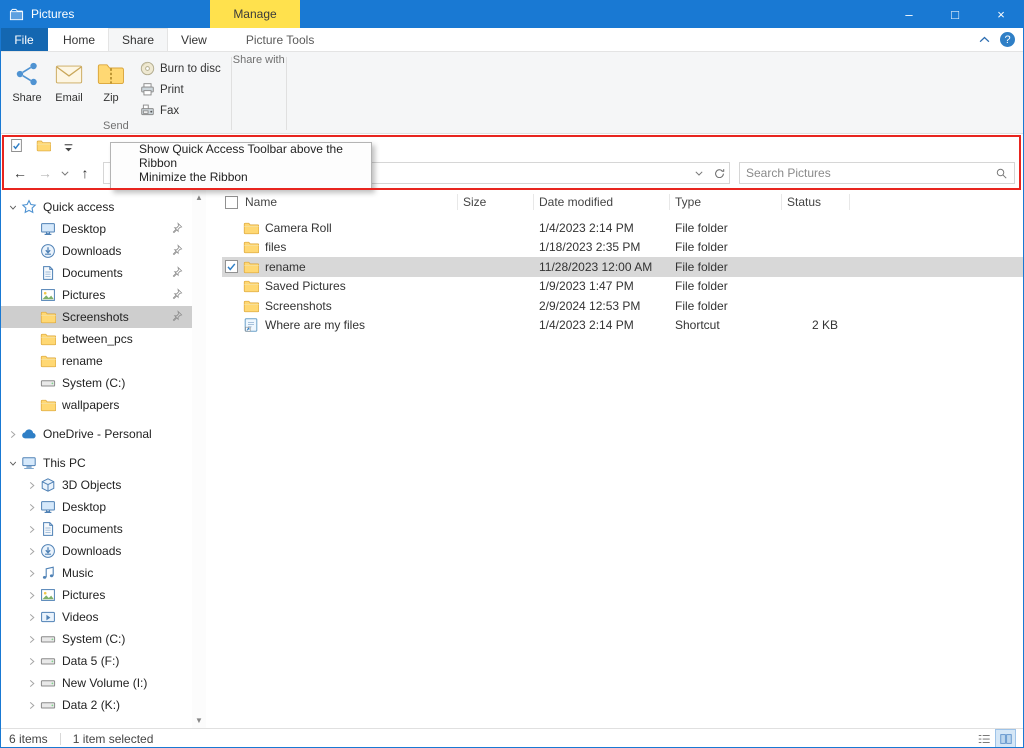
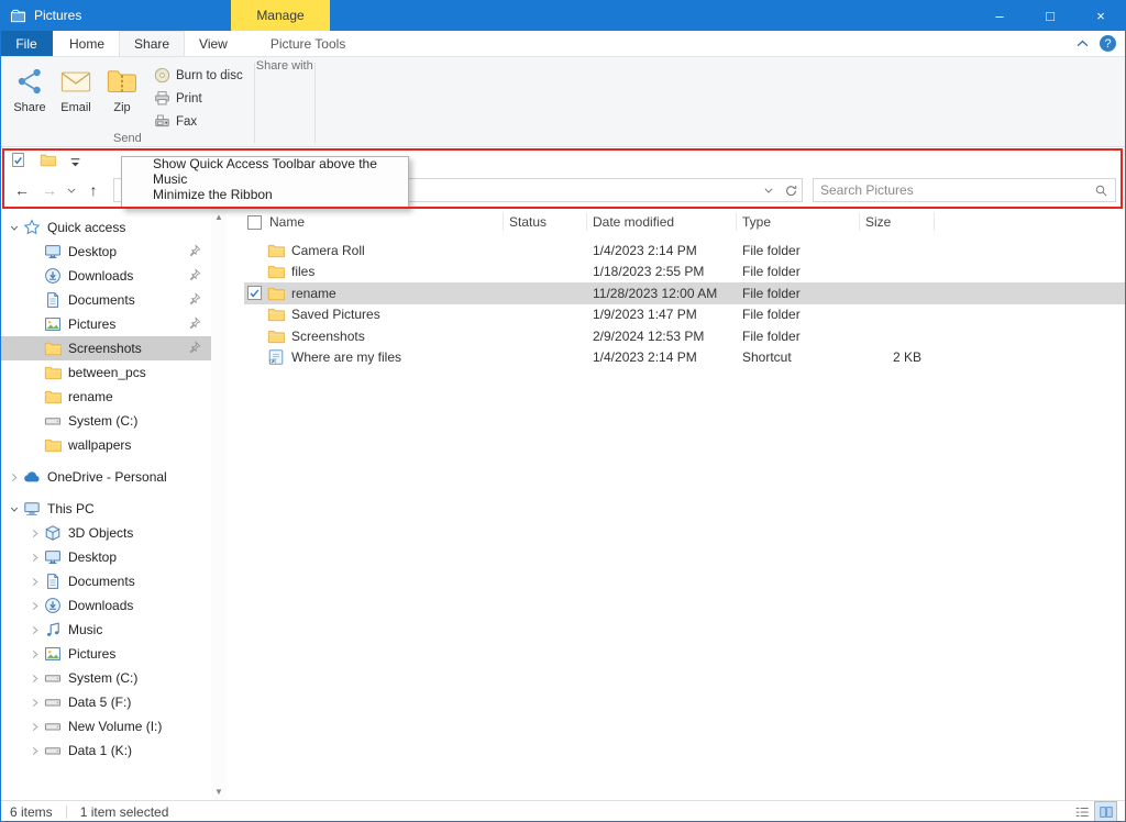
  Pictures
  Manage
  –
  □
  ×
  File
  Home
  Share
  View
  Picture Tools
  ?
  Share
  Email
  Zip
  Burn to disc
  Print
  Fax
  Send
  Share with
  ←
  →
  ↑
  Search Pictures
  Quick access
  Desktop
  Downloads
  Documents
  Pictures
  Screenshots
  between_pcs
  rename
  System (C:)
  wallpapers
  OneDrive - Personal
  This PC
  3D Objects
  Desktop
  Documents
  Downloads
  Music
  Pictures
- Videos
  System (C:)
  Data 5 (F:)
  New Volume (I:)
- Data 2 (K:)
+ Data 1 (K:)
  ▲
  ▼
  Name
- Size
+ Status
  Date modified
  Type
- Status
+ Size
  Camera Roll
  1/4/2023 2:14 PM
  File folder
  files
- 1/18/2023 2:35 PM
+ 1/18/2023 2:55 PM
  File folder
  rename
  11/28/2023 12:00 AM
  File folder
  Saved Pictures
  1/9/2023 1:47 PM
  File folder
  Screenshots
  2/9/2024 12:53 PM
  File folder
  Where are my files
  1/4/2023 2:14 PM
  Shortcut
  2 KB
  6 items
  1 item selected
- Show Quick Access Toolbar above the Ribbon
+ Show Quick Access Toolbar above the Music
  Minimize the Ribbon
